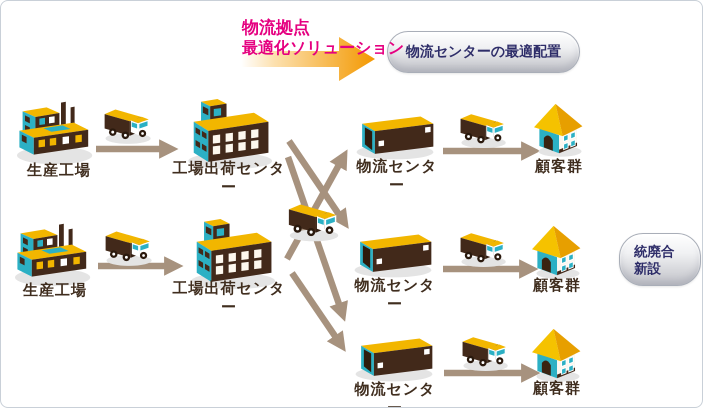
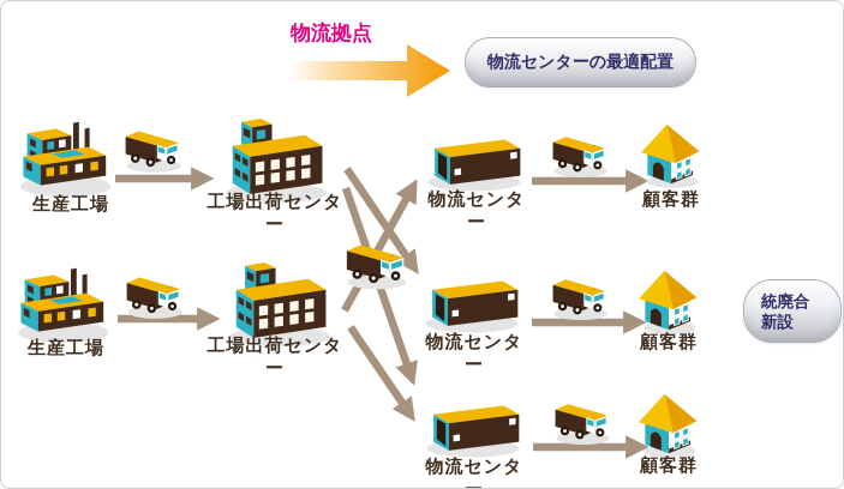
  物流拠点
- 最適化ソリューション
  物流センターの最適配置
  統廃合
  新設
  生産工場
  生産工場
  工場出荷センター
  工場出荷センター
  物流センター
  物流センター
  物流センタ
  顧客群
  顧客群
  顧客群
